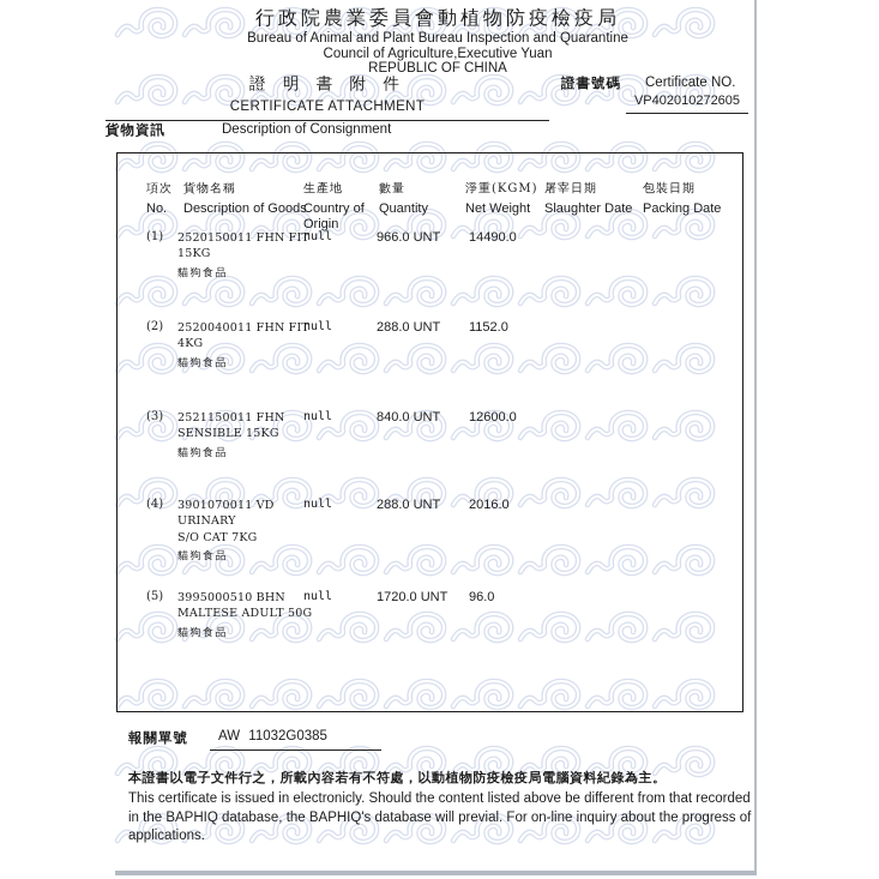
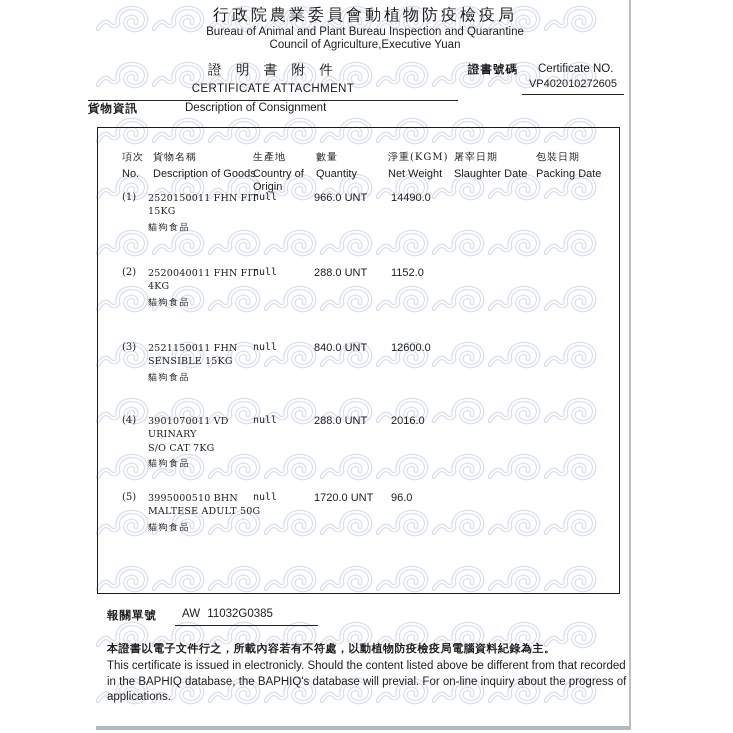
  行政院農業委員會動植物防疫檢疫局
  Bureau of Animal and Plant Bureau Inspection and Quarantine
  Council of Agriculture,Executive Yuan
- REPUBLIC OF CHINA
  證 明 書 附 件
  CERTIFICATE ATTACHMENT
  證書號碼
  Certificate NO.
  VP402010272605
  貨物資訊
  Description of Consignment
  項次
  No.
  貨物名稱
  Description of Goods
  生產地
  Country of Origin
  數量
  Quantity
  淨重(KGM)
  Net Weight
  屠宰日期
  Slaughter Date
  包裝日期
  Packing Date
  (1)
  2520150011 FHN FIT
  15KG
  貓狗食品
  null
  966.0 UNT
  14490.0
  (2)
  2520040011 FHN FIT
  4KG
  貓狗食品
  null
  288.0 UNT
  1152.0
  (3)
  2521150011 FHN
  SENSIBLE 15KG
  貓狗食品
  null
  840.0 UNT
  12600.0
  (4)
  3901070011 VD URINARY
  S/O CAT 7KG
  貓狗食品
  null
  288.0 UNT
  2016.0
  (5)
  3995000510 BHN
  MALTESE ADULT 50G
  貓狗食品
  null
  1720.0 UNT
  96.0
  報關單號
  AW 11032G0385
  本證書以電子文件行之，所載內容若有不符處，以動植物防疫檢疫局電腦資料紀錄為主。
  This certificate is issued in electronicly. Should the content listed above be different from that recorded in the BAPHIQ database, the BAPHIQ's database will previal. For on-line inquiry about the progress of applications.
